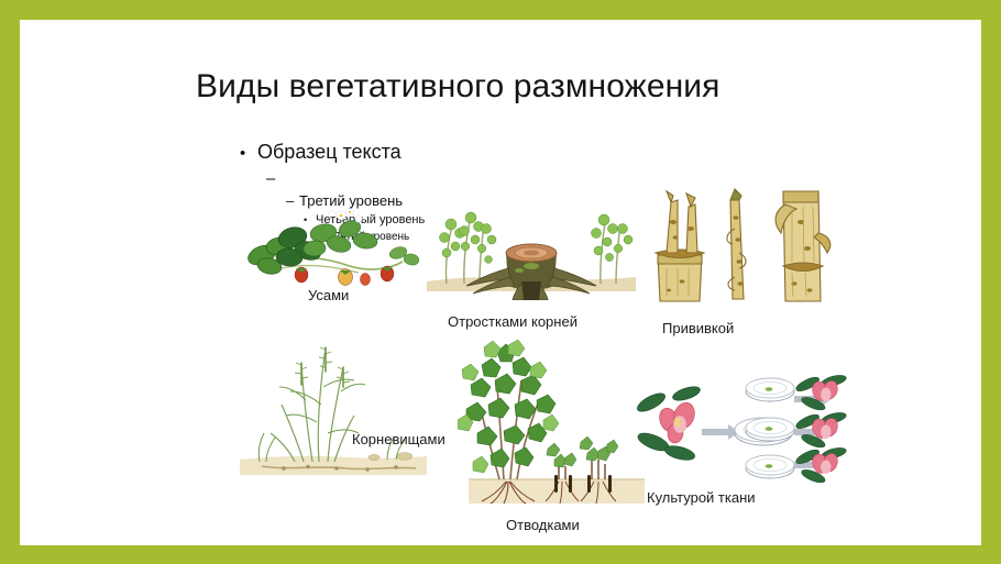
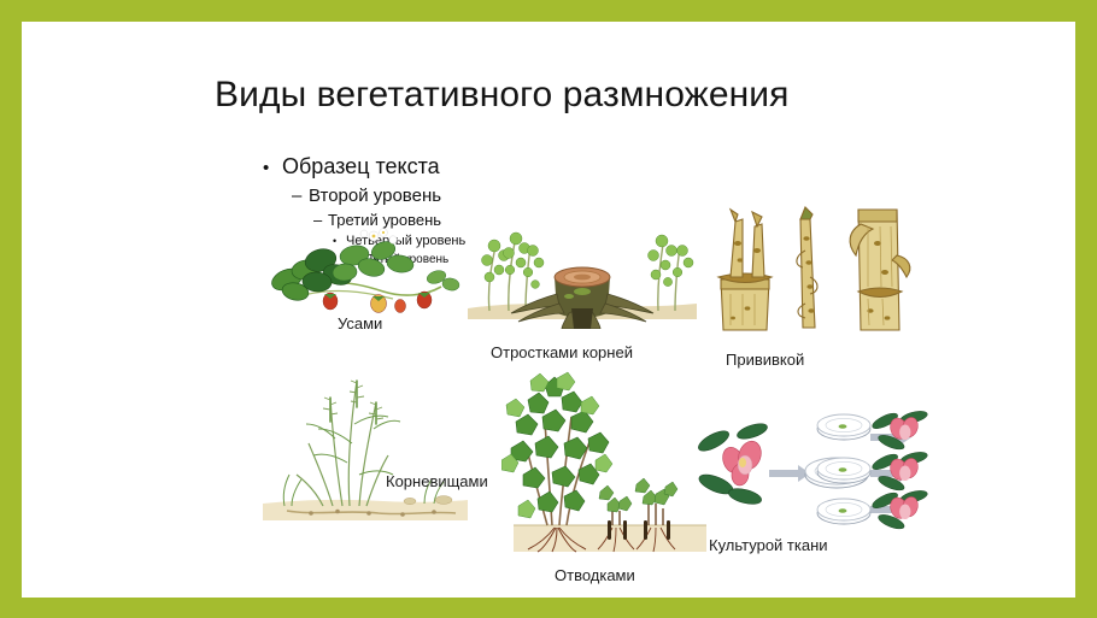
  Виды вегетативного размножения
  •
  Образец текста
  –
+ Второй уровень
  –
  Третий уровень
  •
  Четверый уровень
  Усами
  Отростками корней
  Прививкой
  Корневищами
  Отводками
  Культурой ткани
